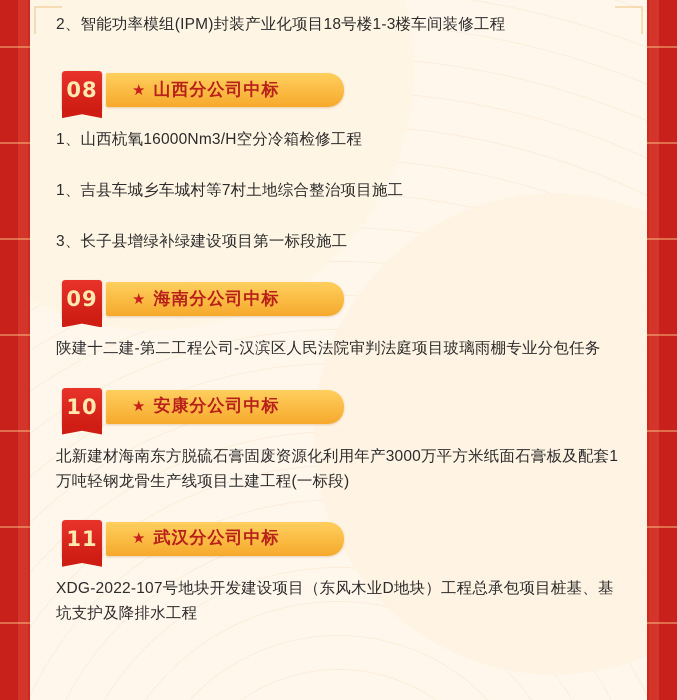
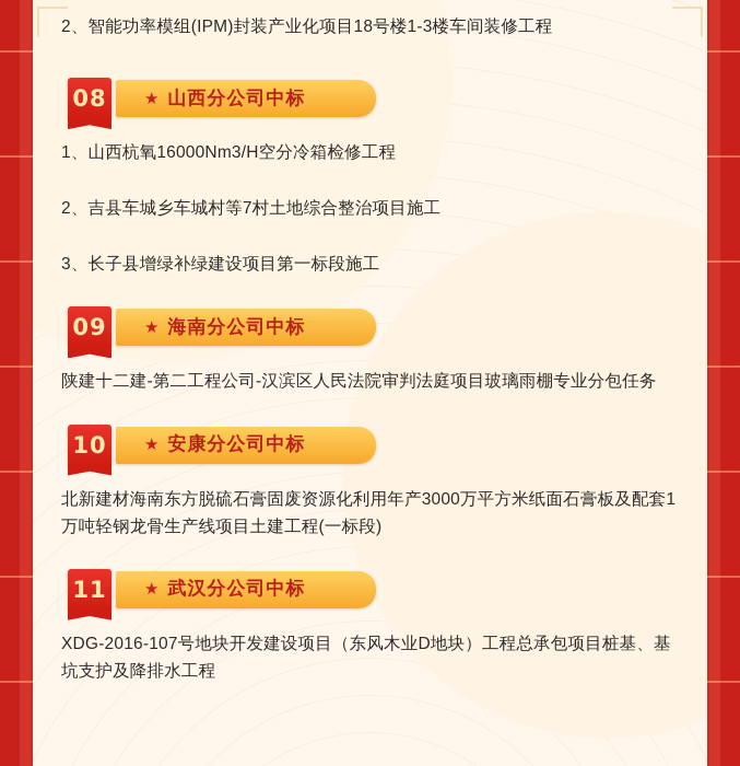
  2、智能功率模组(IPM)封装产业化项目18号楼1-3楼车间装修工程
  08
  ★
  山西分公司中标
  1、山西杭氧16000Nm3/H空分冷箱检修工程
- 1、吉县车城乡车城村等7村土地综合整治项目施工
+ 2、吉县车城乡车城村等7村土地综合整治项目施工
  3、长子县增绿补绿建设项目第一标段施工
  09
  ★
  海南分公司中标
  陕建十二建-第二工程公司-汉滨区人民法院审判法庭项目玻璃雨棚专业分包任务
  10
  ★
  安康分公司中标
  北新建材海南东方脱硫石膏固废资源化利用年产3000万平方米纸面石膏板及配套1万吨轻钢龙骨生产线项目土建工程(一标段)
  11
  ★
  武汉分公司中标
- XDG-2022-107号地块开发建设项目（东风木业D地块）工程总承包项目桩基、基坑支护及降排水工程
+ XDG-2016-107号地块开发建设项目（东风木业D地块）工程总承包项目桩基、基坑支护及降排水工程
